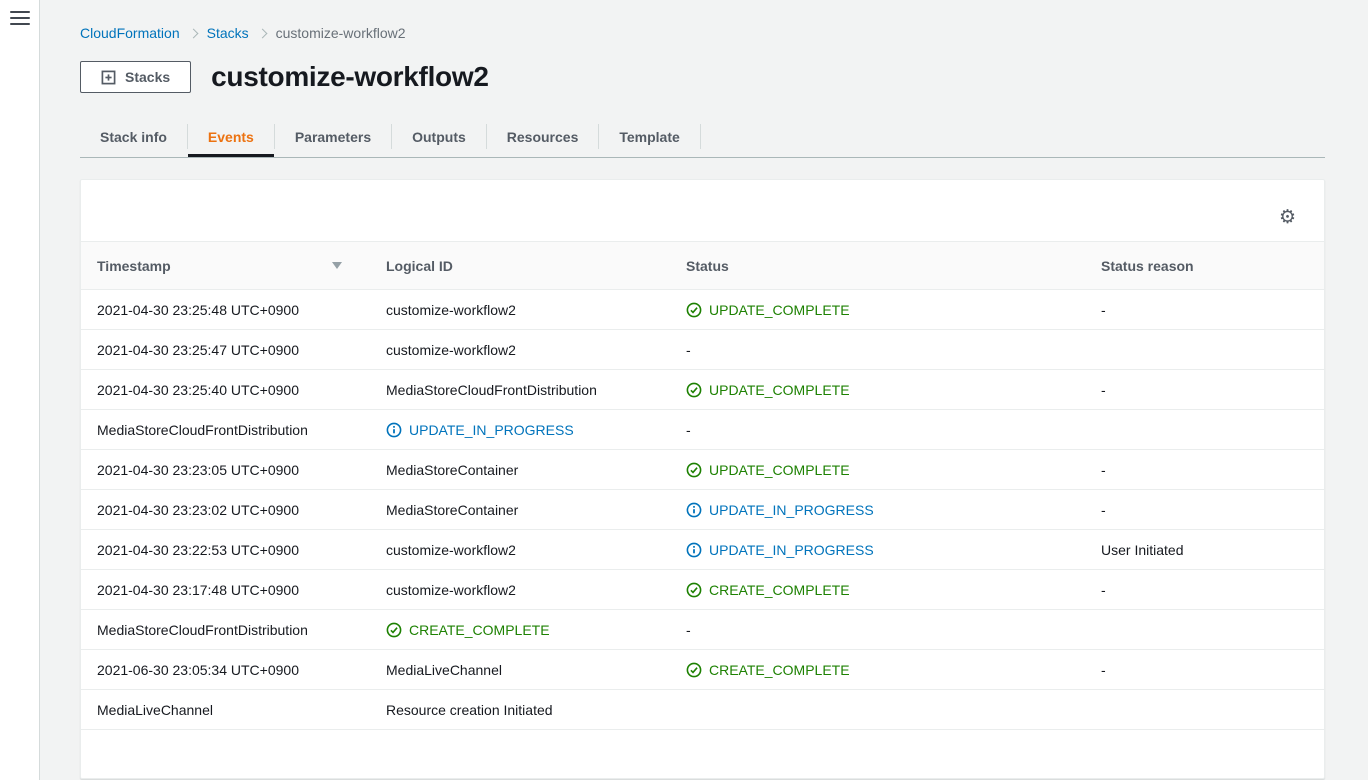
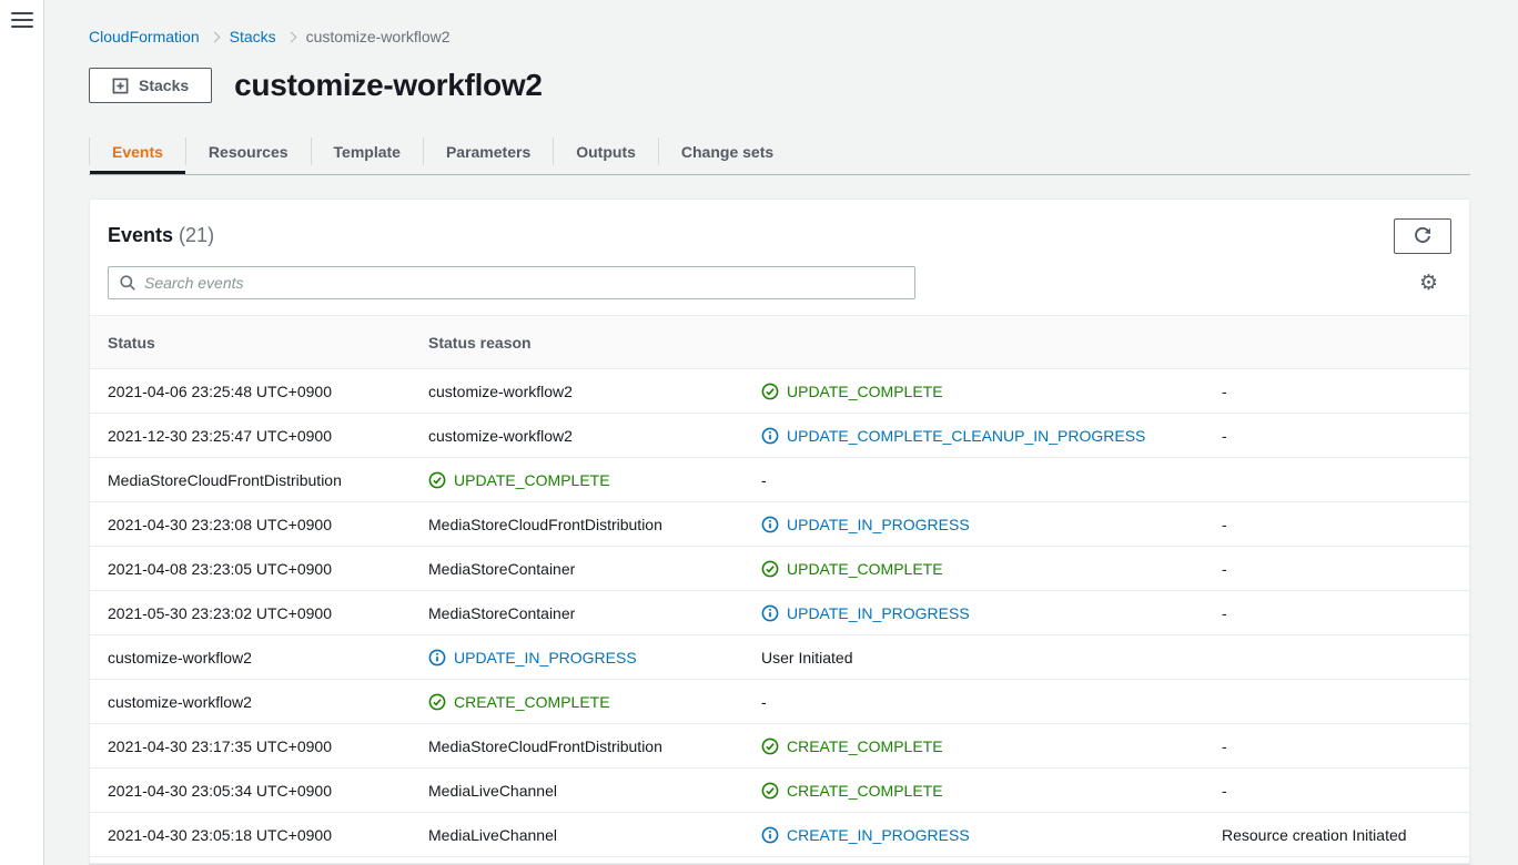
  CloudFormation
  Stacks
  customize-workflow2
  Stacks
  customize-workflow2
- Stack info
  Events
- Parameters
+ Resources
- Outputs
+ Template
- Resources
+ Parameters
- Template
+ Outputs
+ Change sets
+ Events (21)
+ Search events
  ⚙
- Timestamp
- Logical ID
  Status
  Status reason
- 2021-04-30 23:25:48 UTC+0900
+ 2021-04-06 23:25:48 UTC+0900
  customize-workflow2
  UPDATE_COMPLETE
  -
- 2021-04-30 23:25:47 UTC+0900
+ 2021-12-30 23:25:47 UTC+0900
  customize-workflow2
+ UPDATE_COMPLETE_CLEANUP_IN_PROGRESS
  -
- 2021-04-30 23:25:40 UTC+0900
  MediaStoreCloudFrontDistribution
  UPDATE_COMPLETE
  -
+ 2021-04-30 23:23:08 UTC+0900
  MediaStoreCloudFrontDistribution
  UPDATE_IN_PROGRESS
  -
- 2021-04-30 23:23:05 UTC+0900
+ 2021-04-08 23:23:05 UTC+0900
  MediaStoreContainer
  UPDATE_COMPLETE
  -
- 2021-04-30 23:23:02 UTC+0900
+ 2021-05-30 23:23:02 UTC+0900
  MediaStoreContainer
  UPDATE_IN_PROGRESS
  -
- 2021-04-30 23:22:53 UTC+0900
  customize-workflow2
  UPDATE_IN_PROGRESS
  User Initiated
- 2021-04-30 23:17:48 UTC+0900
  customize-workflow2
  CREATE_COMPLETE
  -
+ 2021-04-30 23:17:35 UTC+0900
  MediaStoreCloudFrontDistribution
  CREATE_COMPLETE
  -
- 2021-06-30 23:05:34 UTC+0900
+ 2021-04-30 23:05:34 UTC+0900
  MediaLiveChannel
  CREATE_COMPLETE
  -
+ 2021-04-30 23:05:18 UTC+0900
  MediaLiveChannel
+ CREATE_IN_PROGRESS
  Resource creation Initiated
